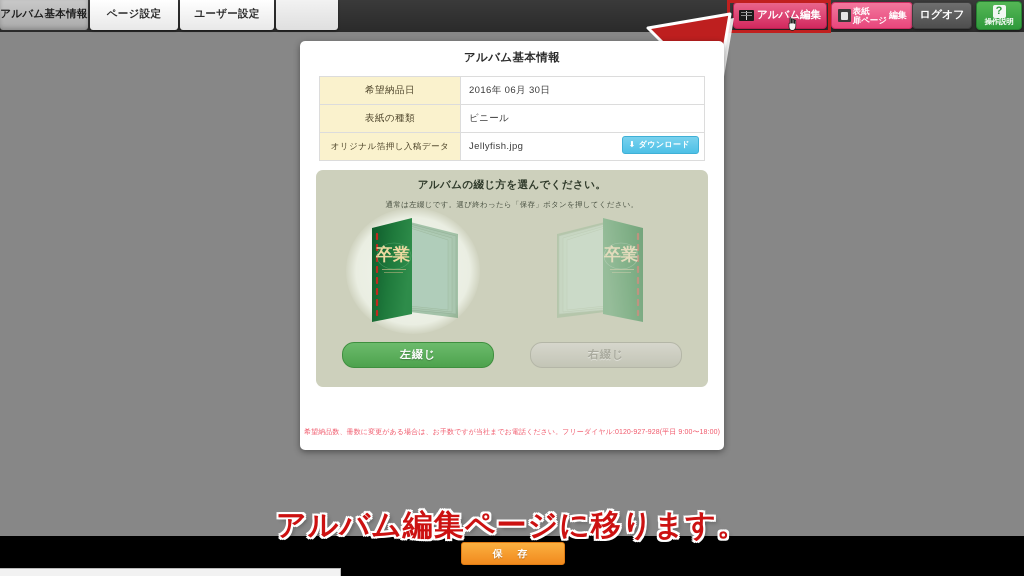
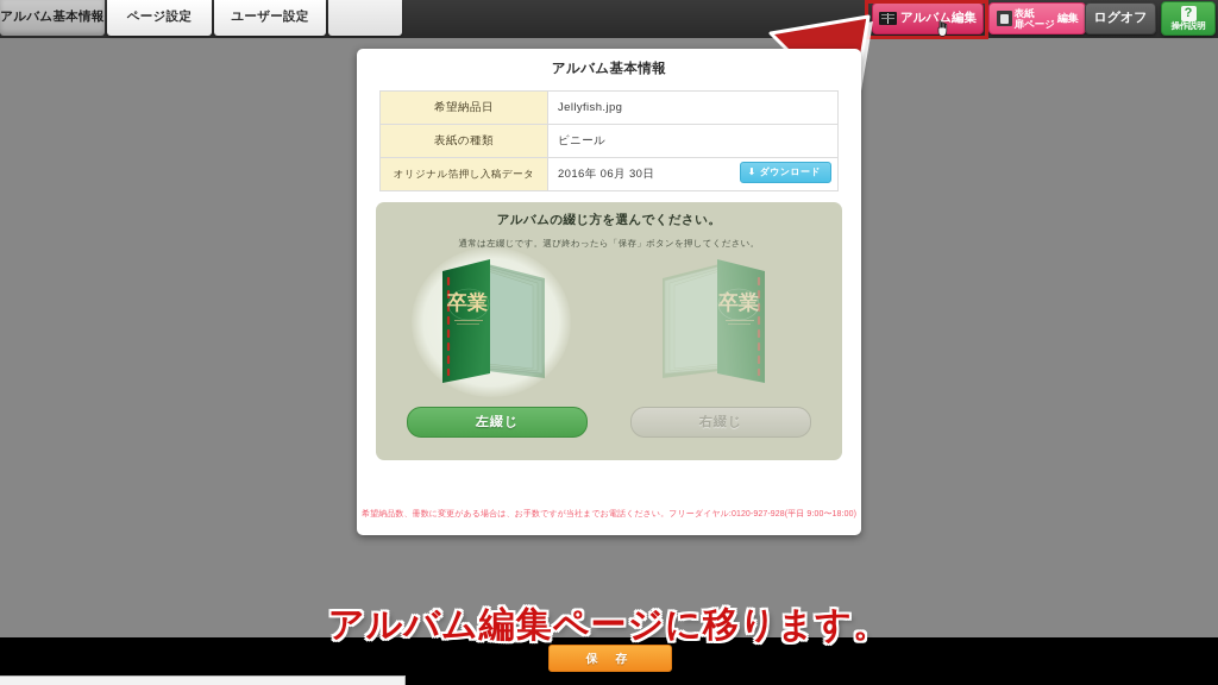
  アルバム基本情報
  ページ設定
  ユーザー設定
  アルバム編集
  表紙
  扉ページ
  編集
  ログオフ
  ?
  操作説明
  アルバム基本情報
- 希望納品日	2016年 06月 30日
+ 希望納品日	Jellyfish.jpg
  表紙の種類	ビニール
- オリジナル箔押し入稿データ	Jellyfish.jpg ⬇ ダウンロード
+ オリジナル箔押し入稿データ	2016年 06月 30日 ⬇ ダウンロード
  アルバムの綴じ方を選んでください。
  通常は左綴じです。選び終わったら「保存」ボタンを押してください。
  卒業
  卒業
  左綴じ
  右綴じ
  アルバム編集ページに移ります。
  保 存
